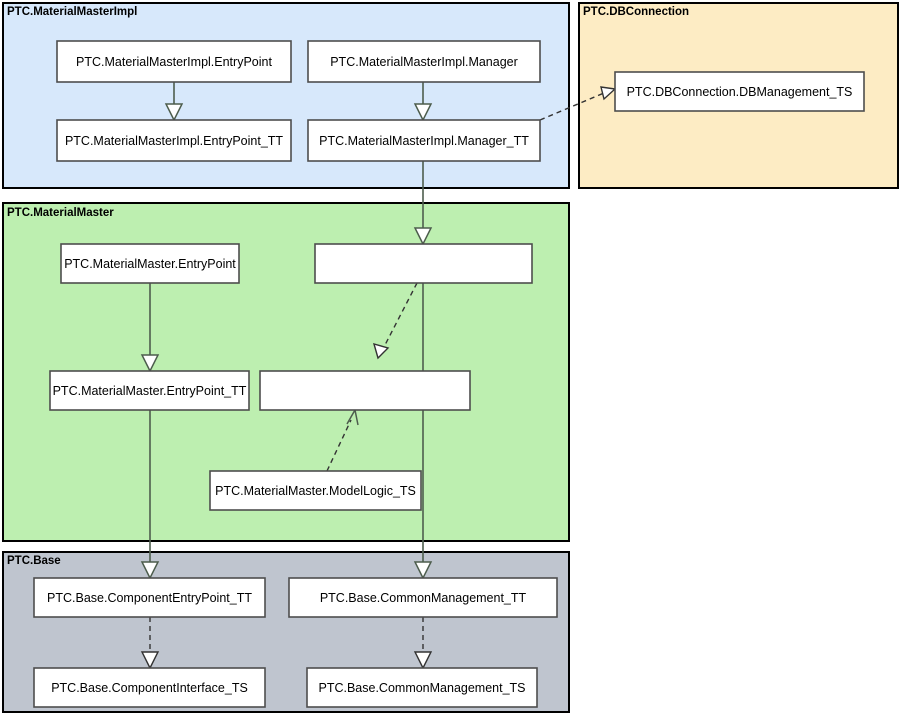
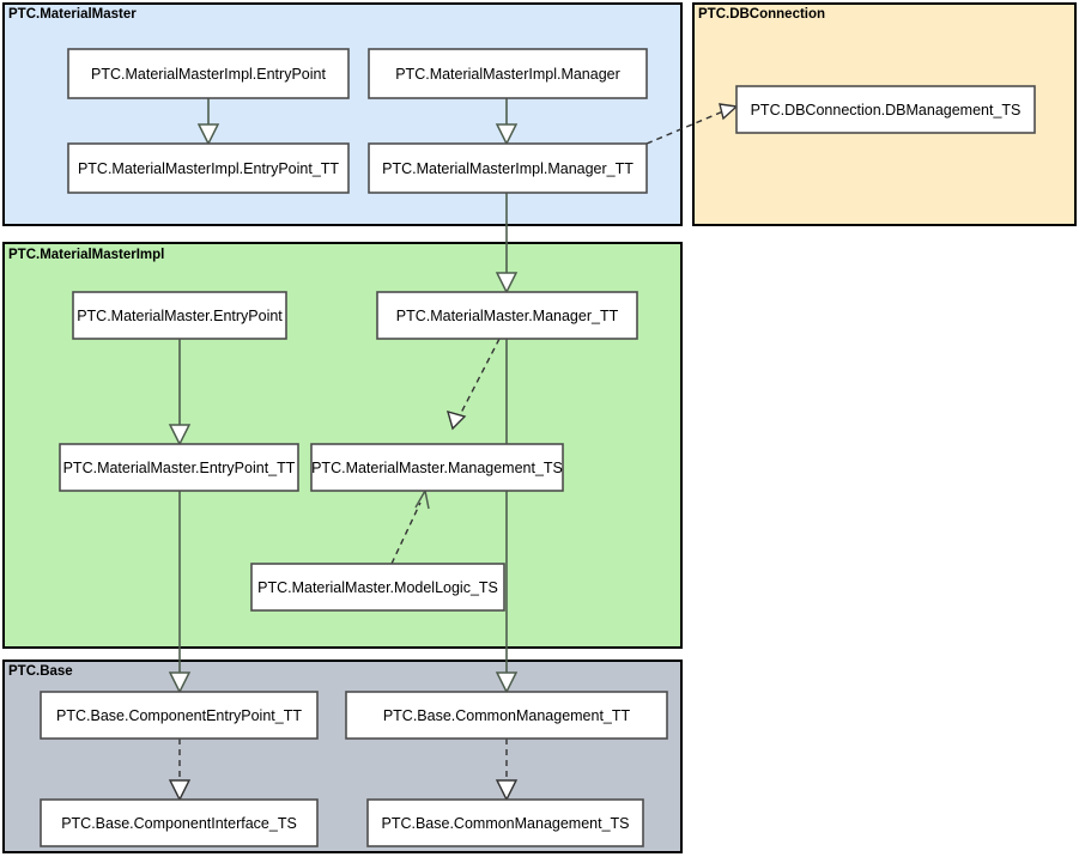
- PTC.MaterialMasterImpl
+ PTC.MaterialMaster
  PTC.DBConnection
- PTC.MaterialMaster
+ PTC.MaterialMasterImpl
  PTC.Base
  PTC.MaterialMasterImpl.EntryPoint
  PTC.MaterialMasterImpl.Manager
  PTC.MaterialMasterImpl.EntryPoint_TT
  PTC.MaterialMasterImpl.Manager_TT
  PTC.DBConnection.DBManagement_TS
  PTC.MaterialMaster.EntryPoint
+ PTC.MaterialMaster.Manager_TT
  PTC.MaterialMaster.EntryPoint_TT
+ PTC.MaterialMaster.Management_TS
  PTC.MaterialMaster.ModelLogic_TS
  PTC.Base.ComponentEntryPoint_TT
  PTC.Base.CommonManagement_TT
  PTC.Base.ComponentInterface_TS
  PTC.Base.CommonManagement_TS
